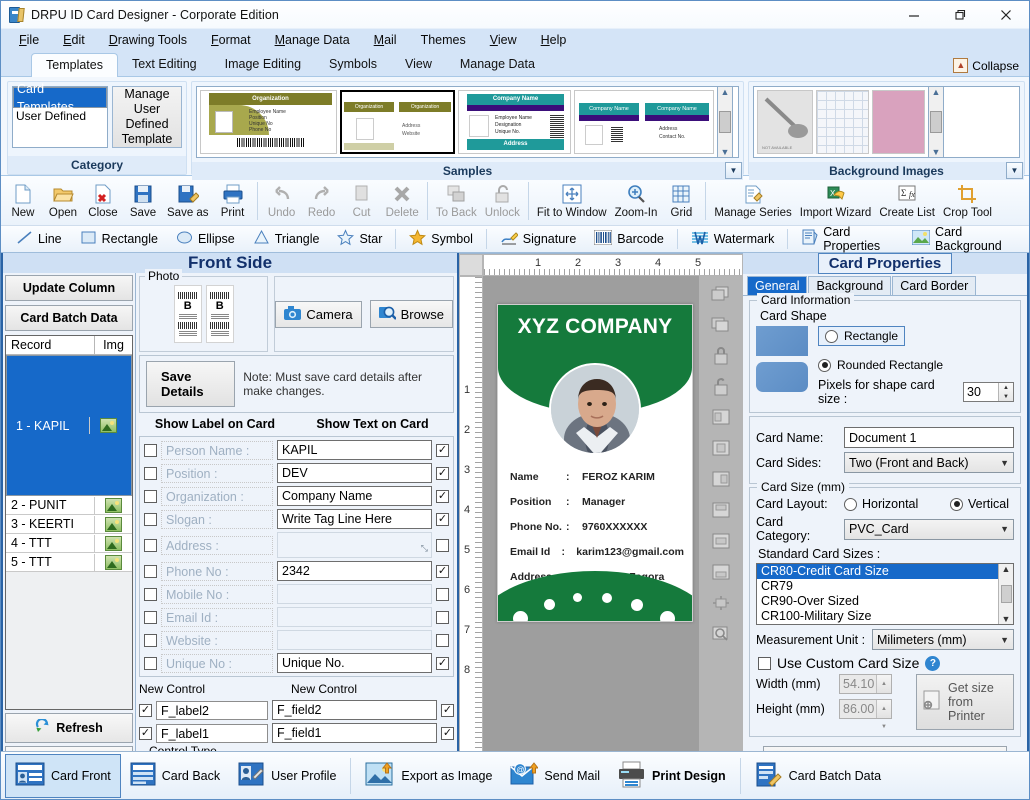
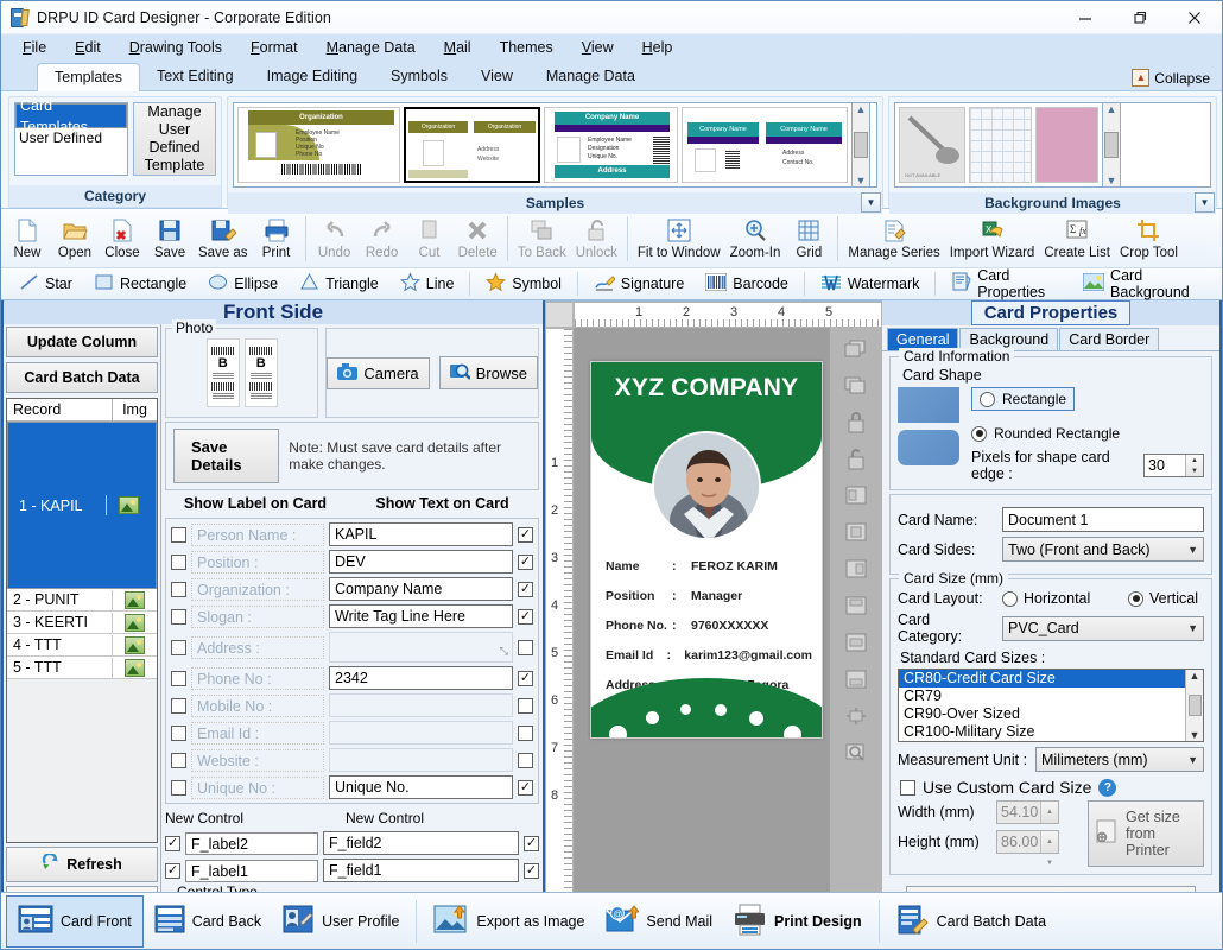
  DRPU ID Card Designer - Corporate Edition
  File
  Edit
  Drawing Tools
  Format
  Manage Data
  Mail
  Themes
  View
  Help
  Templates
  Text Editing
  Image Editing
  Symbols
  View
  Manage Data
  ▲
  Collapse
  Card Templates
  User Defined
  Manage User Defined Template
  Category
  ▲
  ▼
  Samples
  ▼
  ▲
  ▼
  Background Images
  ▼
  New
  Open
  Close
  Save
  Save as
  Print
  Undo
  Redo
  Cut
  Delete
  To Back
  Unlock
  Fit to Window
  Zoom-In
  Grid
  Manage Series
  X
  Import Wizard
  Σ
  fx
  Create List
  Crop Tool
- Line
+ Star
  Rectangle
  Ellipse
  Triangle
- Star
+ Line
  Symbol
  Signature
  Barcode
  Watermark
  Card Properties
  Card Background
  Front Side
  Update Column
  Card Batch Data
  Record
  Img
  1 - KAPIL
  2 - PUNIT
  3 - KEERTI
  4 - TTT
  5 - TTT
  Refresh
  Photo
  B
  B
  Camera
  Browse
  Save Details
  Note: Must save card details after make changes.
  Show Label on Card
  Show Text on Card
  Person Name :
  KAPIL
  ✓
  Position :
  DEV
  ✓
  Organization :
  Company Name
  ✓
  Slogan :
  Write Tag Line Here
  ✓
  Address :
  Phone No :
  2342
  ✓
  Mobile No :
  Email Id :
  Website :
  Unique No :
  Unique No.
  ✓
  New Control
  New Control
  ✓
  F_label2
  F_field2
  ✓
  ✓
  F_label1
  F_field1
  ✓
  1
  2
  3
  4
  5
  1
  2
  3
  4
  5
  6
  7
  8
  XYZ COMPANY
  Name
  :
  FEROZ KARIM
  Position
  :
  Manager
  Phone No.
  :
  9760XXXXXX
  Email Id
  :
  karim123@gmail.com
  Addre
  Card Properties
  General
  Background
  Card Border
  Card Information
  Card Shape
  Rectangle
  Rounded Rectangle
- Pixels for shape card size :
+ Pixels for shape card edge :
  30
  Card Name:
  Document 1
  Card Sides:
  Two (Front and Back)
  ▼
  Card Size (mm)
  Card Layout:
  Horizontal
  Vertical
  Card Category:
  PVC_Card
  ▼
  Standard Card Sizes :
  CR80-Credit Card Size
  CR79
  CR90-Over Sized
  CR100-Military Size
  ▲
  ▼
  Measurement Unit :
  Milimeters (mm)
  ▼
  Use Custom Card Size
  ?
  Width (mm)
  54.10
  Height (mm)
  86.00
  Get size from Printer
  Card Front
  Card Back
  User Profile
  Export as Image
  @
  Send Mail
  Print Design
  Card Batch Data
